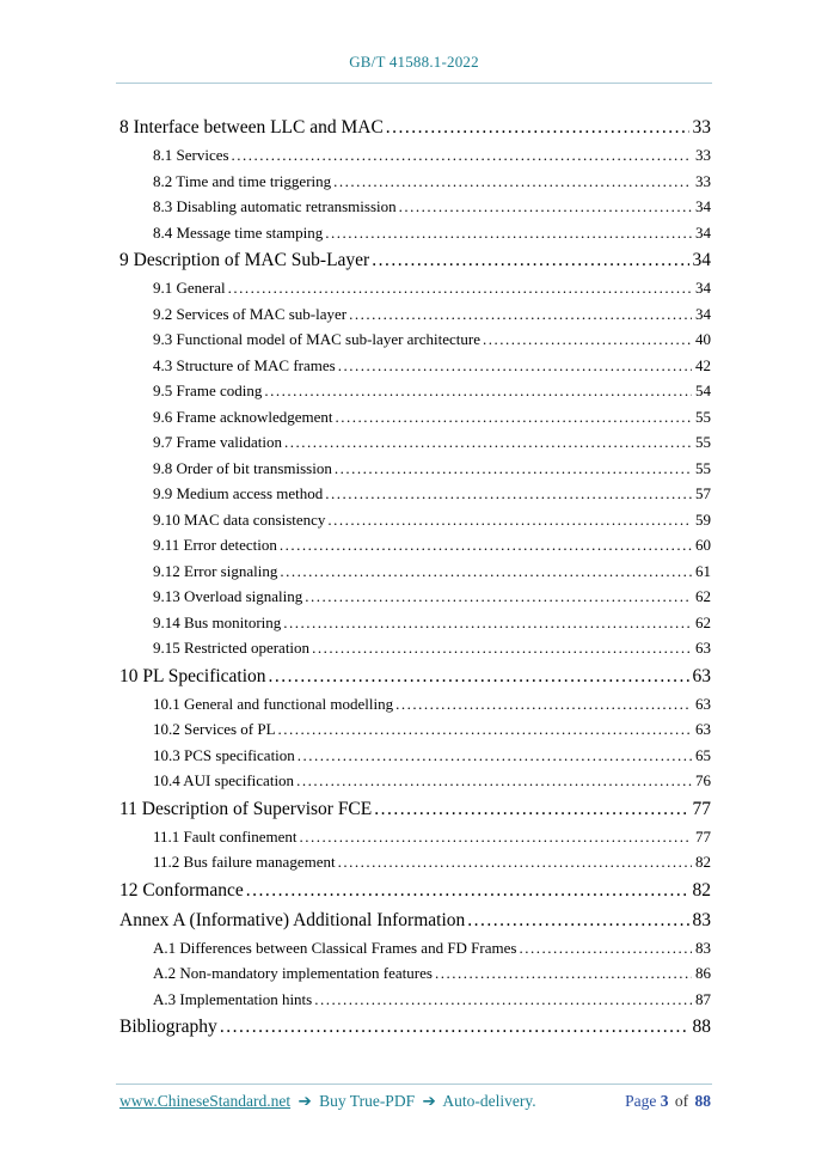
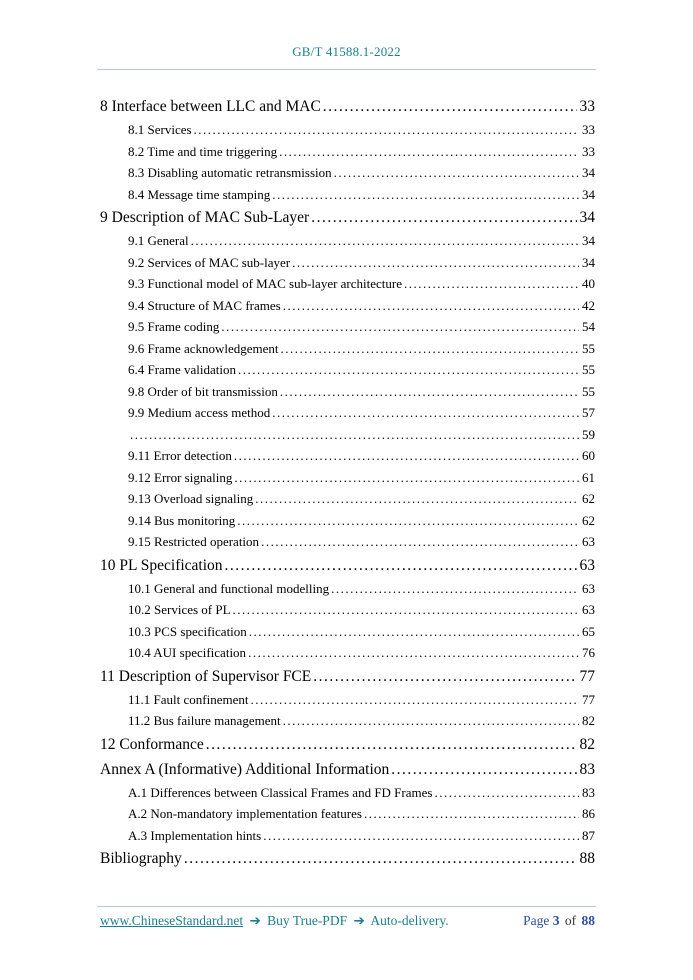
  GB/T 41588.1-2022
  8 Interface between LLC and MAC
  33
  8.1 Services
  33
  8.2 Time and time triggering
  33
  8.3 Disabling automatic retransmission
  34
  8.4 Message time stamping
  34
  9 Description of MAC Sub-Layer
  34
  9.1 General
  34
  9.2 Services of MAC sub-layer
  34
  9.3 Functional model of MAC sub-layer architecture
  40
- 4.3 Structure of MAC frames
+ 9.4 Structure of MAC frames
  42
  9.5 Frame coding
  54
  9.6 Frame acknowledgement
  55
- 9.7 Frame validation
+ 6.4 Frame validation
  55
  9.8 Order of bit transmission
  55
  9.9 Medium access method
  57
- 9.10 MAC data consistency
  59
  9.11 Error detection
  60
  9.12 Error signaling
  61
  9.13 Overload signaling
  62
  9.14 Bus monitoring
  62
  9.15 Restricted operation
  63
  10 PL Specification
  63
  10.1 General and functional modelling
  63
  10.2 Services of PL
  63
  10.3 PCS specification
  65
  10.4 AUI specification
  76
  11 Description of Supervisor FCE
  77
  11.1 Fault confinement
  77
  11.2 Bus failure management
  82
  12 Conformance
  82
  Annex A (Informative) Additional Information
  83
  A.1 Differences between Classical Frames and FD Frames
  83
  A.2 Non-mandatory implementation features
  86
  A.3 Implementation hints
  87
  Bibliography
  88
  www.ChineseStandard.net ➔ Buy True-PDF ➔ Auto-delivery.
  Page 3 of 88
